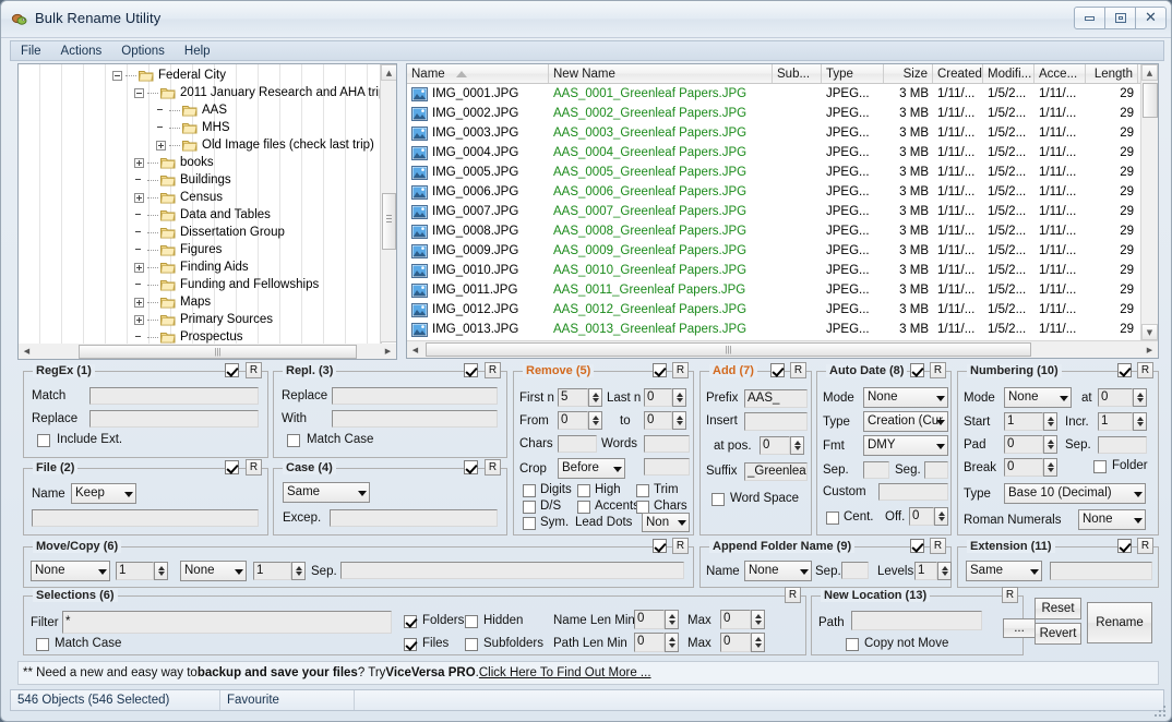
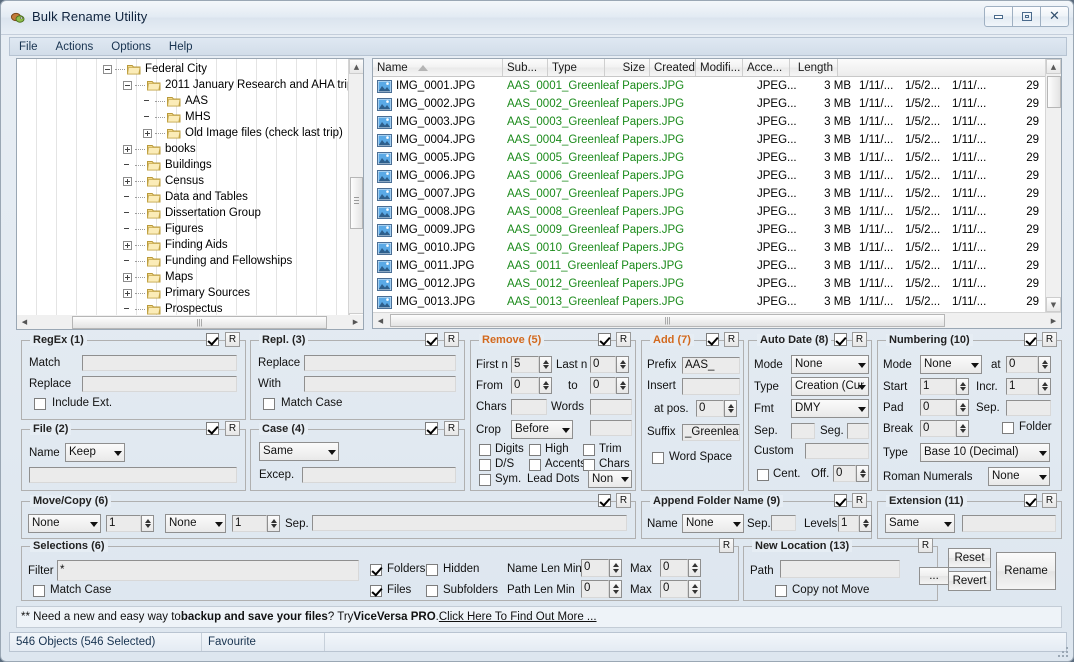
  Bulk Rename Utility
  ✕
  File
  Actions
  Options
  Help
  Federal City
  2011 January Research and AHA tri
  AAS
  MHS
  Old Image files (check last trip)
  books
  Buildings
  Census
  Data and Tables
  Dissertation Group
  Figures
  Finding Aids
  Funding and Fellowships
  Maps
  Primary Sources
  Prospectus
  ▲
  ◀
  |||
  ▶
  Name
- New Name
  Sub...
  Type
  Size
  Created
  Modifi...
  Acce...
  Length
  IMG_0001.JPG
  AAS_0001_Greenleaf Papers.JPG
  JPEG...
  3 MB
  1/11/...
  1/5/2...
  1/11/...
  29
  IMG_0002.JPG
  AAS_0002_Greenleaf Papers.JPG
  JPEG...
  3 MB
  1/11/...
  1/5/2...
  1/11/...
  29
  IMG_0003.JPG
  AAS_0003_Greenleaf Papers.JPG
  JPEG...
  3 MB
  1/11/...
  1/5/2...
  1/11/...
  29
  IMG_0004.JPG
  AAS_0004_Greenleaf Papers.JPG
  JPEG...
  3 MB
  1/11/...
  1/5/2...
  1/11/...
  29
  IMG_0005.JPG
  AAS_0005_Greenleaf Papers.JPG
  JPEG...
  3 MB
  1/11/...
  1/5/2...
  1/11/...
  29
  IMG_0006.JPG
  AAS_0006_Greenleaf Papers.JPG
  JPEG...
  3 MB
  1/11/...
  1/5/2...
  1/11/...
  29
  IMG_0007.JPG
  AAS_0007_Greenleaf Papers.JPG
  JPEG...
  3 MB
  1/11/...
  1/5/2...
  1/11/...
  29
  IMG_0008.JPG
  AAS_0008_Greenleaf Papers.JPG
  JPEG...
  3 MB
  1/11/...
  1/5/2...
  1/11/...
  29
  IMG_0009.JPG
  AAS_0009_Greenleaf Papers.JPG
  JPEG...
  3 MB
  1/11/...
  1/5/2...
  1/11/...
  29
  IMG_0010.JPG
  AAS_0010_Greenleaf Papers.JPG
  JPEG...
  3 MB
  1/11/...
  1/5/2...
  1/11/...
  29
  IMG_0011.JPG
  AAS_0011_Greenleaf Papers.JPG
  JPEG...
  3 MB
  1/11/...
  1/5/2...
  1/11/...
  29
  IMG_0012.JPG
  AAS_0012_Greenleaf Papers.JPG
  JPEG...
  3 MB
  1/11/...
  1/5/2...
  1/11/...
  29
  IMG_0013.JPG
  AAS_0013_Greenleaf Papers.JPG
  JPEG...
  3 MB
  1/11/...
  1/5/2...
  1/11/...
  29
  ▲
  ▼
  ◀
  |||
  ▶
  RegEx (1)
  R
  Match
  Replace
  Include Ext.
  File (2)
  R
  Name
  Keep
  Repl. (3)
  R
  Replace
  With
  Match Case
  Case (4)
  R
  Same
  Excep.
  Remove (5)
  R
  First n
  5
  Last n
  0
  From
  0
  to
  0
  Chars
  Words
  Crop
  Before
  Digits
  High
  Trim
  D/S
  Accent
  Chars
  Sym.
  Lead Dots
  Non
  Add (7)
  R
  Prefix
  AAS_
  Insert
  at pos.
  0
  Suffix
  _Greenlea
  Word Space
  Auto Date (8)
  R
  Mode
  None
  Type
  Creation (Cur
  Fmt
  DMY
  Sep.
  Seg.
  Custom
  Cent.
  Off.
  0
  Numbering (10)
  R
  Mode
  None
  at
  0
  Start
  1
  Incr.
  1
  Pad
  0
  Sep.
  Break
  0
  Folder
  Type
  Base 10 (Decimal)
  Roman Numerals
  None
  Move/Copy (6)
  R
  None
  1
  None
  1
  Sep.
  Append Folder Name (9)
  R
  Name
  None
  Sep.
  Levels
  1
  Extension (11)
  R
  Same
  Selections (6)
  R
  Filter
  *
  Match Case
  Folders
  Files
  Hidden
  Subfolders
  Name Len Min
  0
  Max
  0
  Path Len Min
  0
  Max
  0
  New Location (13)
  R
  Path
  Copy not Move
  ...
  Reset
  Revert
  Rename
  ** Need a new and easy way to
  backup and save your files
  ? Try
  ViceVersa PRO
  .
  Click Here To Find Out More ...
  546 Objects (546 Selected)
  Favourite
